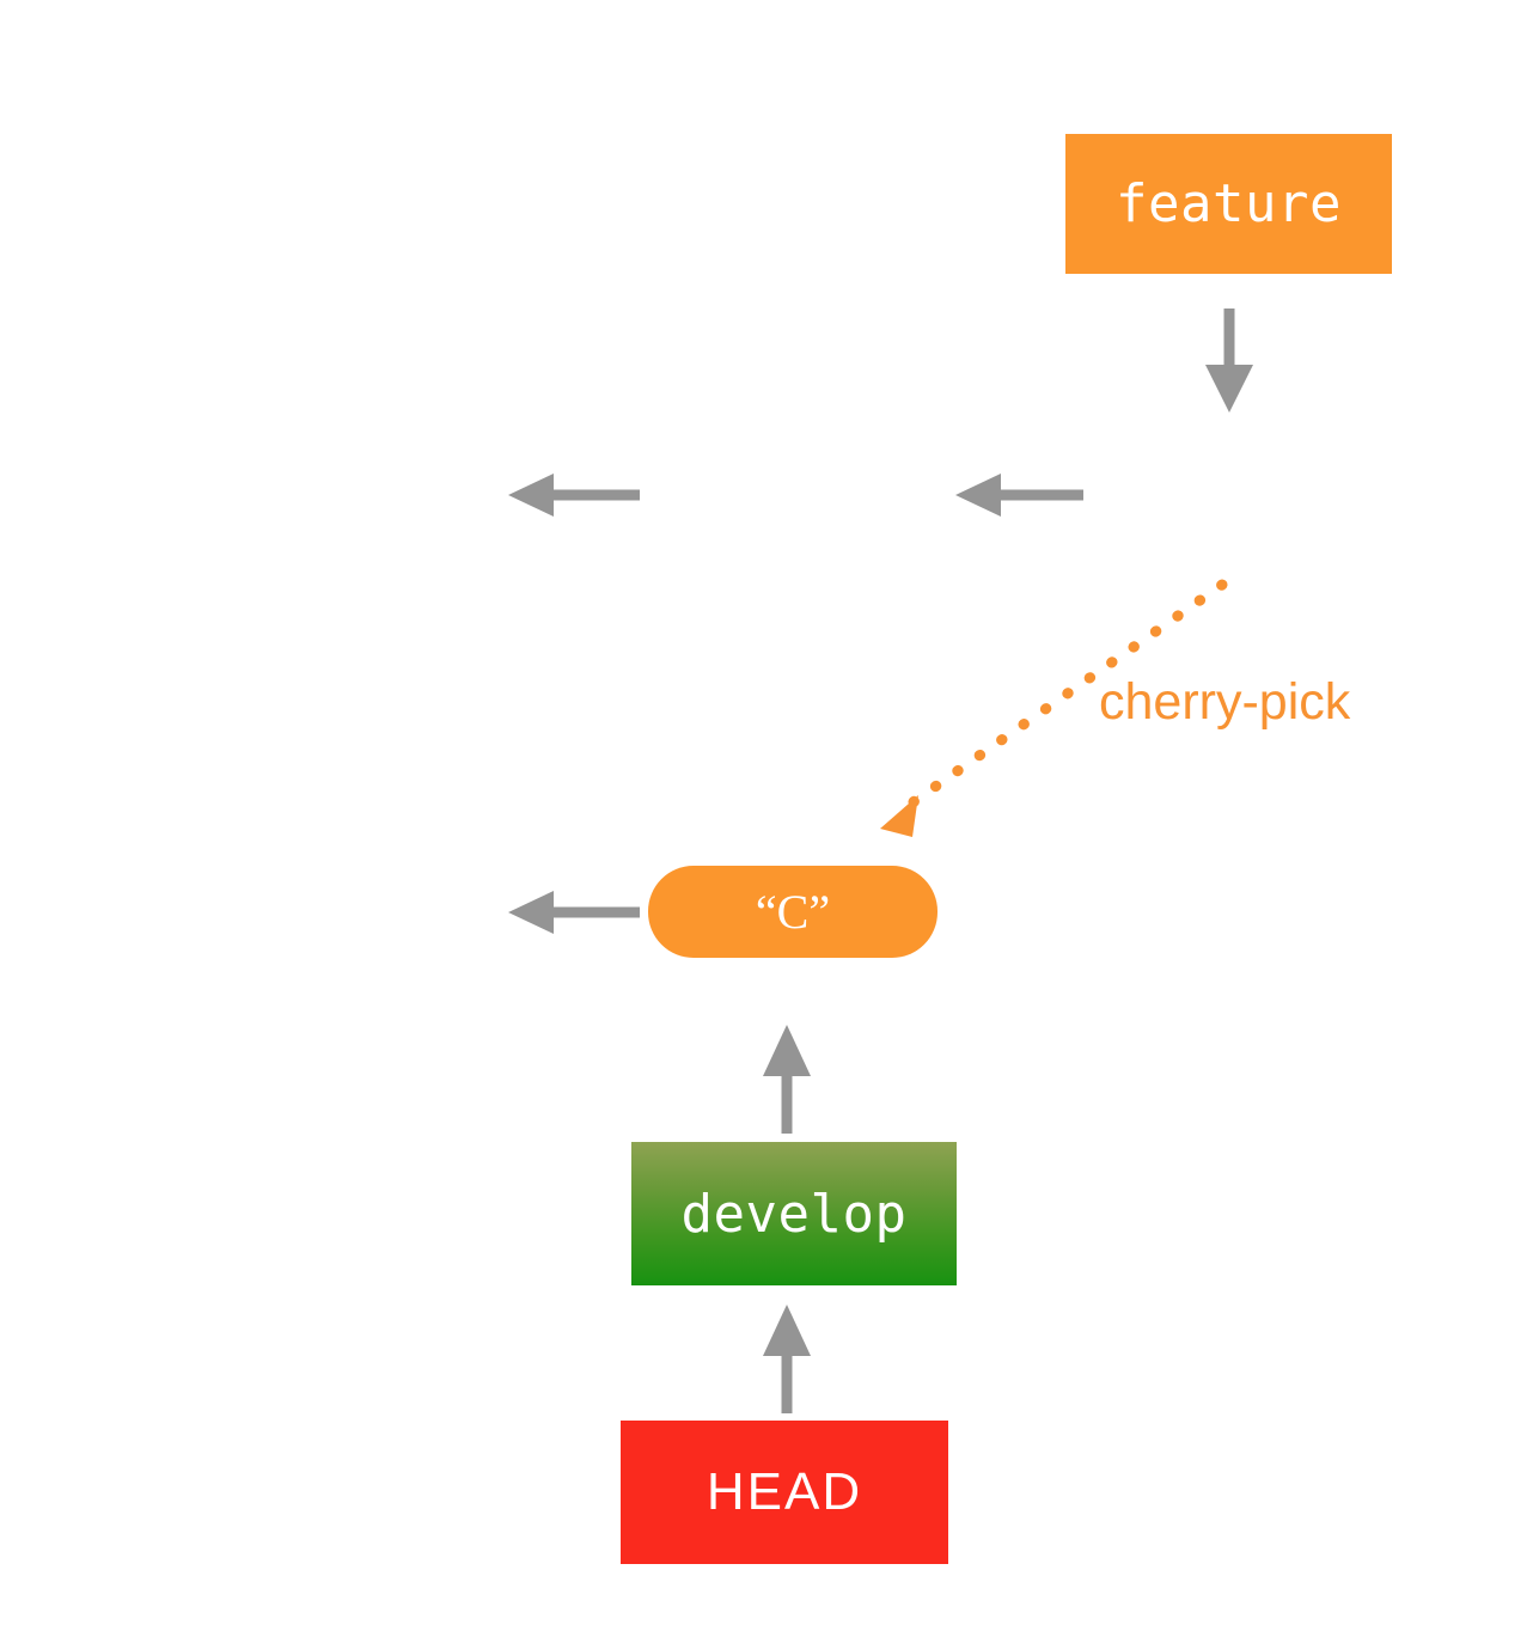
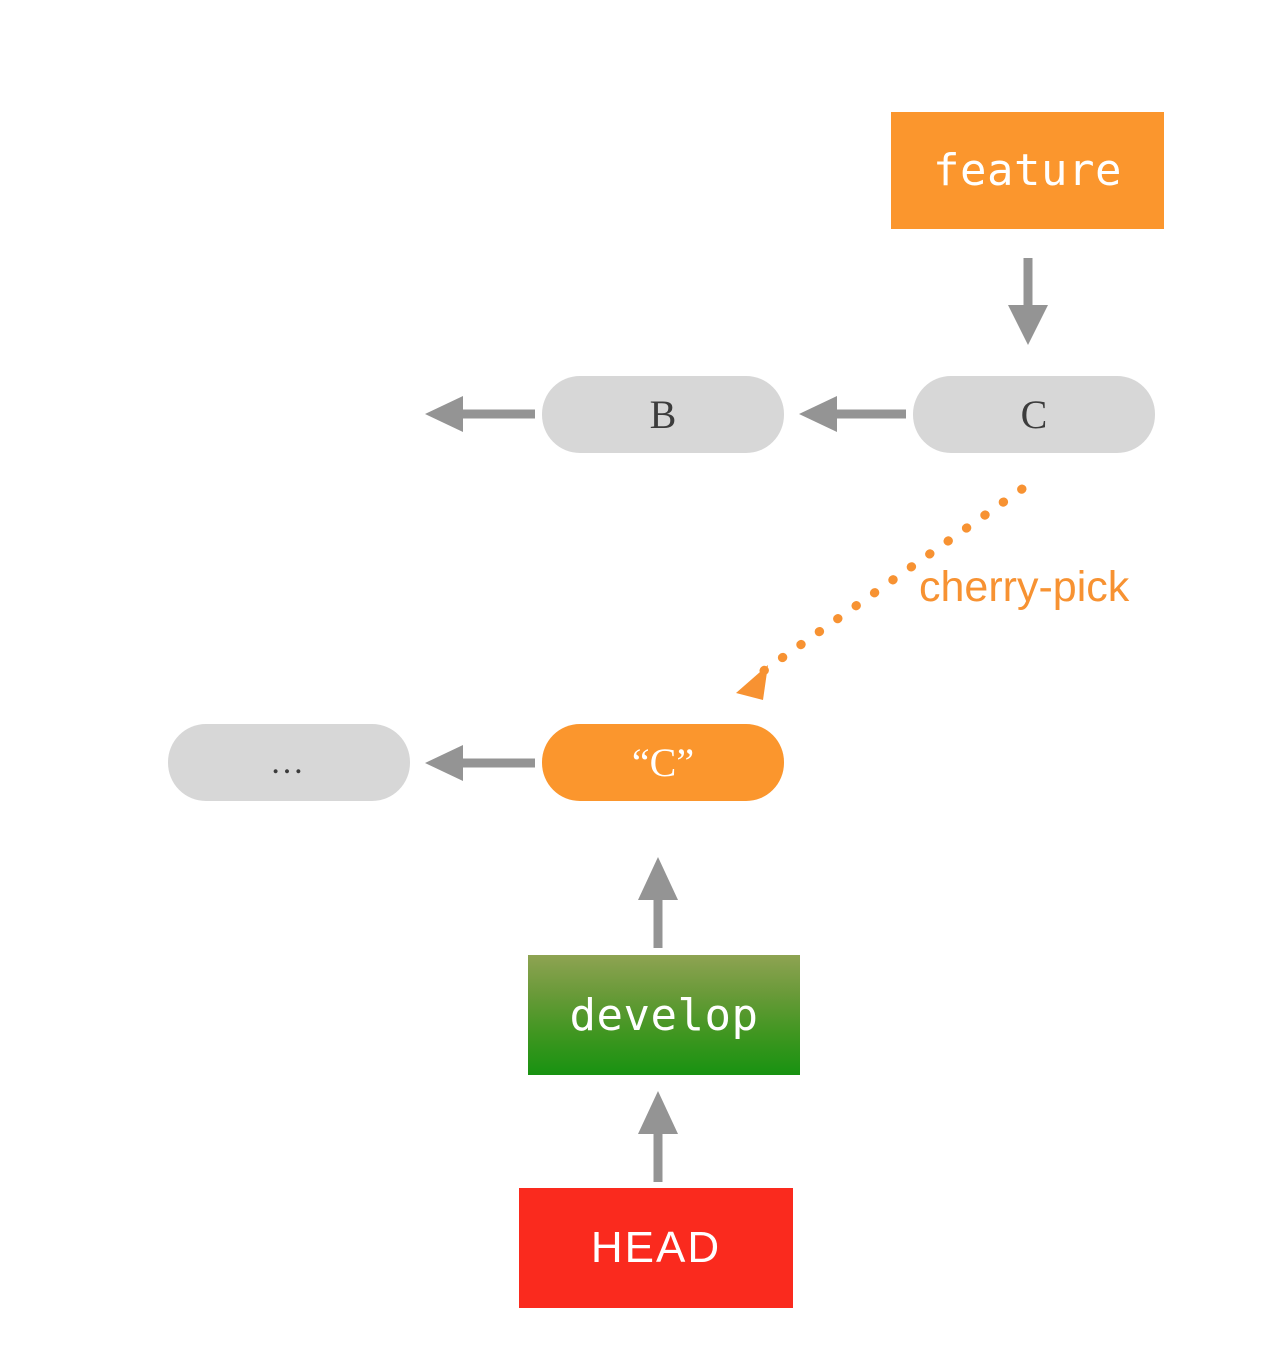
  cherry-pick
  feature
+ B
+ C
+ …
  “C”
  develop
  HEAD
